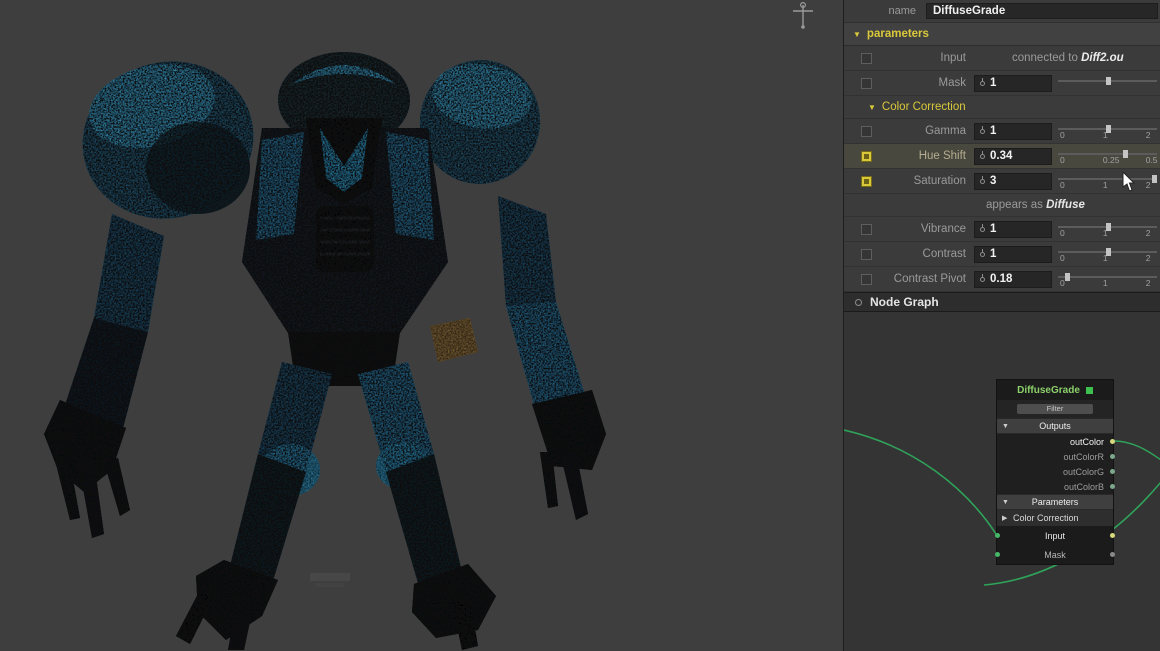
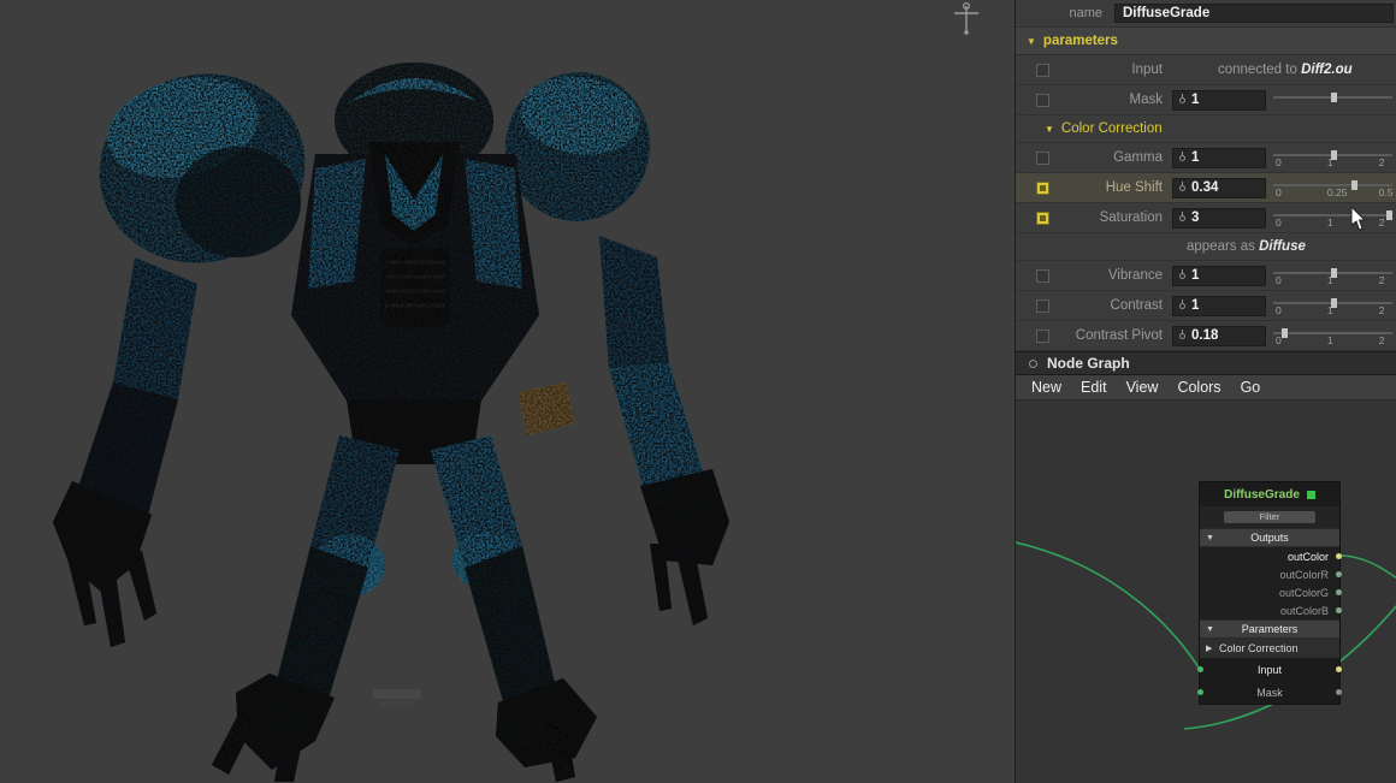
  name
  DiffuseGrade
  ▼
  parameters
  Input
  connected to Diff2.ou
  Mask
  1
  ▼
  Color Correction
  Gamma
  1
  0
  1
  2
  Hue Shift
  0.34
  0
  0.25
  0.5
  Saturation
  3
  0
  1
  2
  appears as Diffuse
  Vibrance
  1
  0
  1
  2
  Contrast
  1
  0
  1
  2
  Contrast Pivot
  0.18
  0
  1
  2
  Node Graph
+ New
+ Edit
+ View
+ Colors
+ Go
  DiffuseGrade
  Filter
  Outputs
  outColor
  outColorR
  outColorG
  outColorB
  Parameters
  Color Correction
  Input
  Mask
